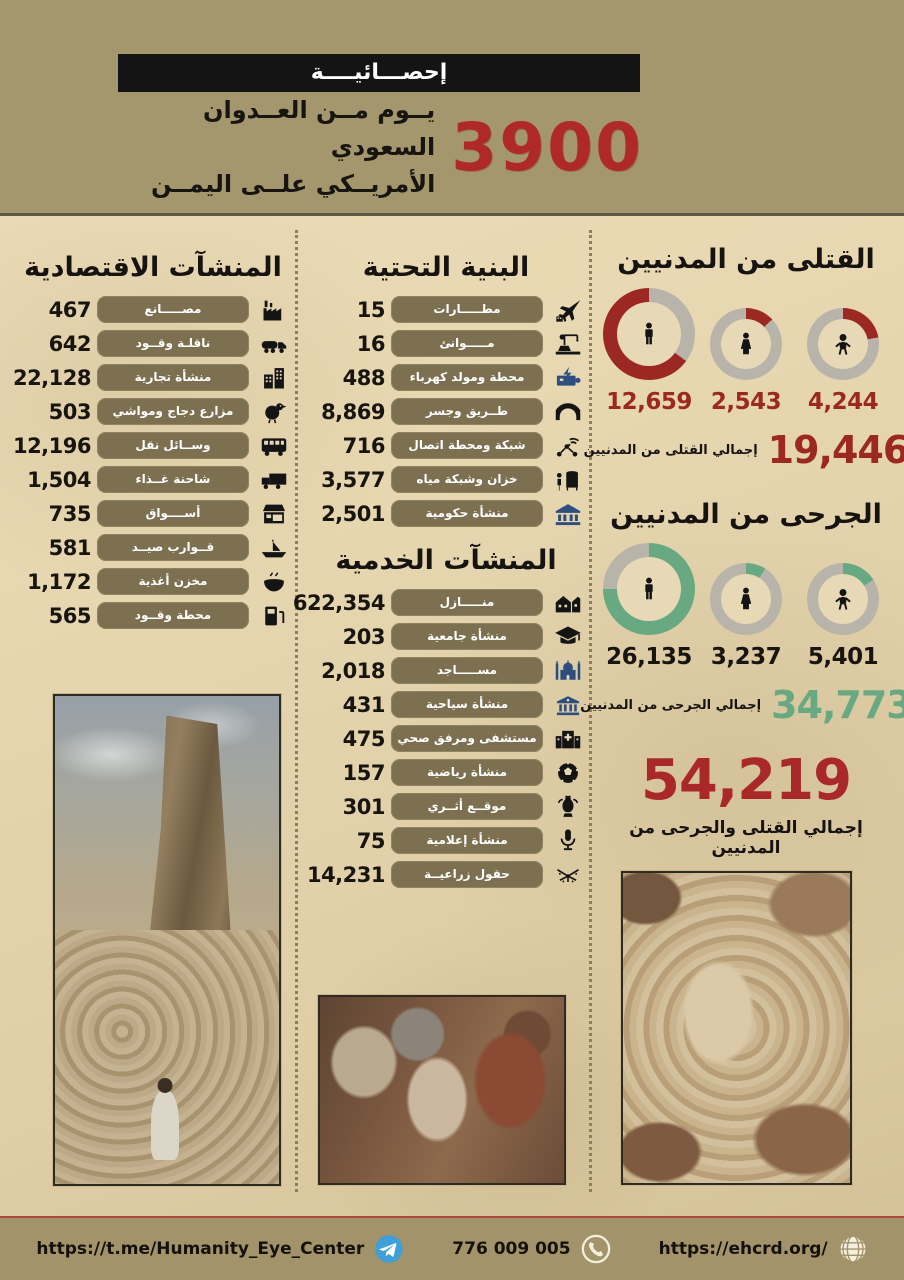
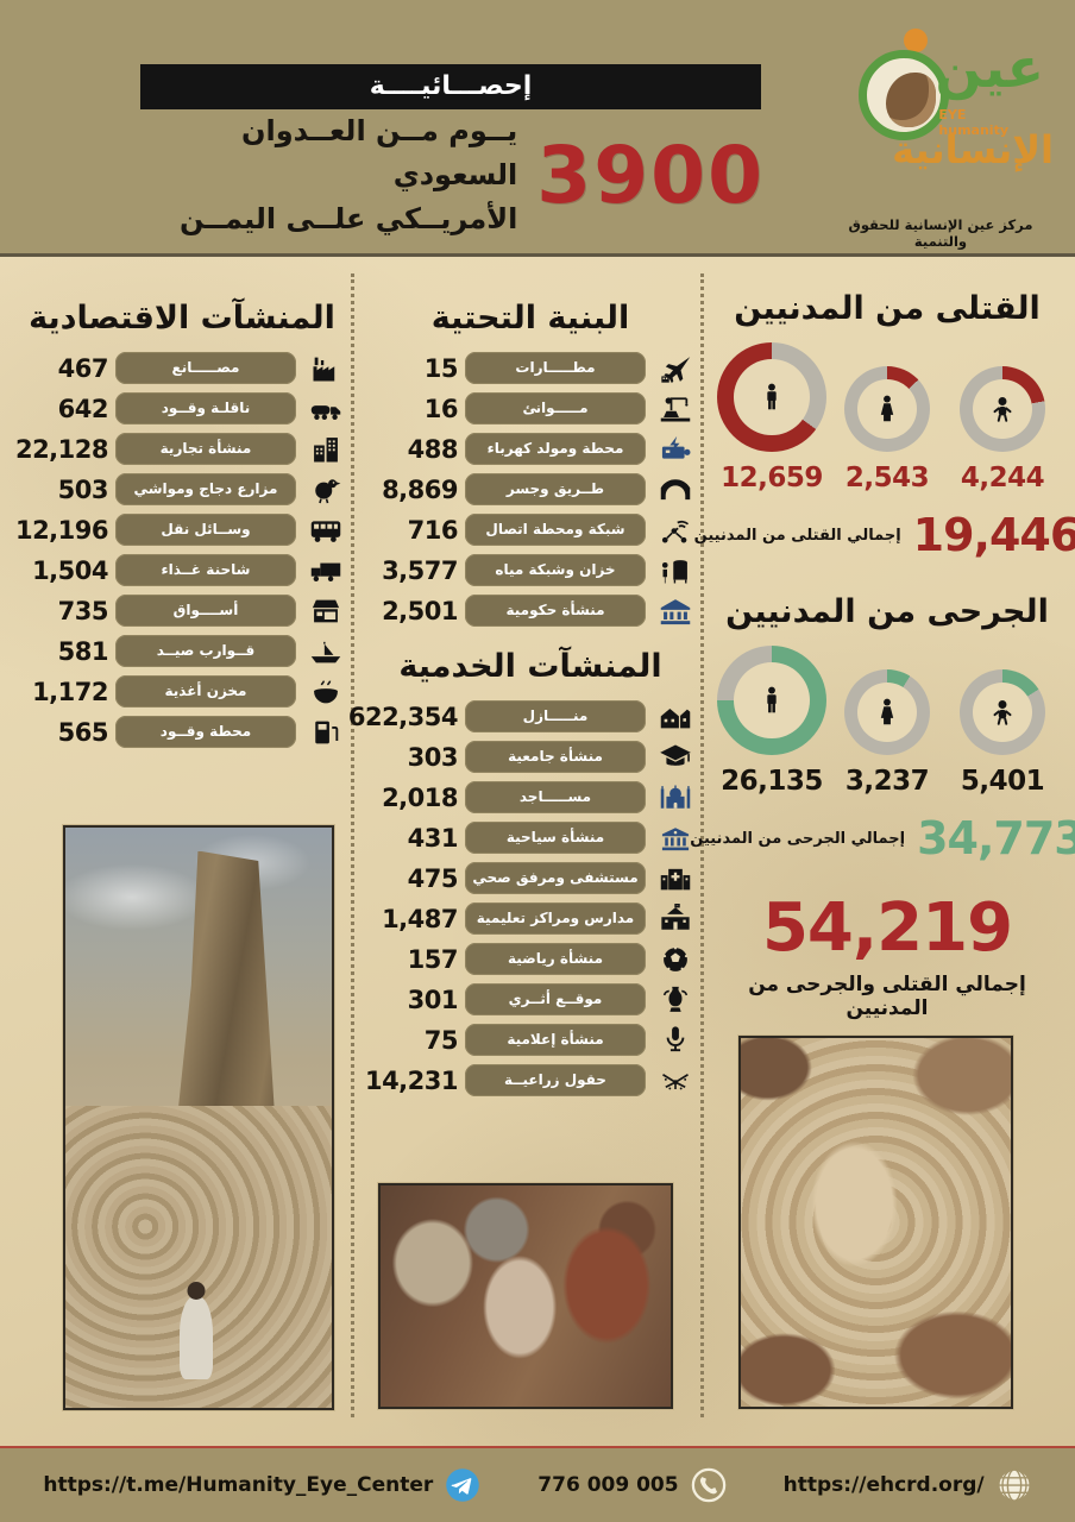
  إحصـــائيــــة
  3900
  يــوم مــن العــدوان السعودي
  الأمريــكي علــى اليمــن
+ عين
+ EYE
+ humanity
+ الإنسانية
+ مركز عين الإنسانية للحقوق والتنمية
  المنشآت الاقتصادية
  مصـــــانع
  467
  ناقلـة وقــود
  642
  منشأة تجارية
  22,128
  مزارع دجاج ومواشي
  503
  وســائل نقل
  12,196
  شاحنة غــذاء
  1,504
  أســــواق
  735
  قــوارب صيــد
  581
  مخزن أغذية
  1,172
  محطة وقــود
  565
  البنية التحتية
  مطـــــارات
  15
  مـــــوانئ
  16
  محطة ومولد كهرباء
  488
  طــريق وجسر
  8,869
  شبكة ومحطة اتصال
  716
  خزان وشبكة مياه
  3,577
  منشأة حكومية
  2,501
  المنشآت الخدمية
  منـــــازل
  622,354
  منشأة جامعية
- 203
+ 303
  مســـــاجد
  2,018
  منشأة سياحية
  431
  مستشفى ومرفق صحي
  475
+ مدارس ومراكز تعليمية
+ 1,487
  منشأة رياضية
  157
  موقــع أثــري
  301
  منشأة إعلامية
  75
  حقول زراعيــة
  14,231
  القتلى من المدنيين
  12,659
  2,543
  4,244
  19,446
  إجمالي القتلى من المدنيين
  الجرحى من المدنيين
  26,135
  3,237
  5,401
  34,773
  إجمالي الجرحى من المدنيين
  54,219
  إجمالي القتلى والجرحى من المدنيين
  https://t.me/Humanity_Eye_Center
  776 009 005
  https://ehcrd.org/
